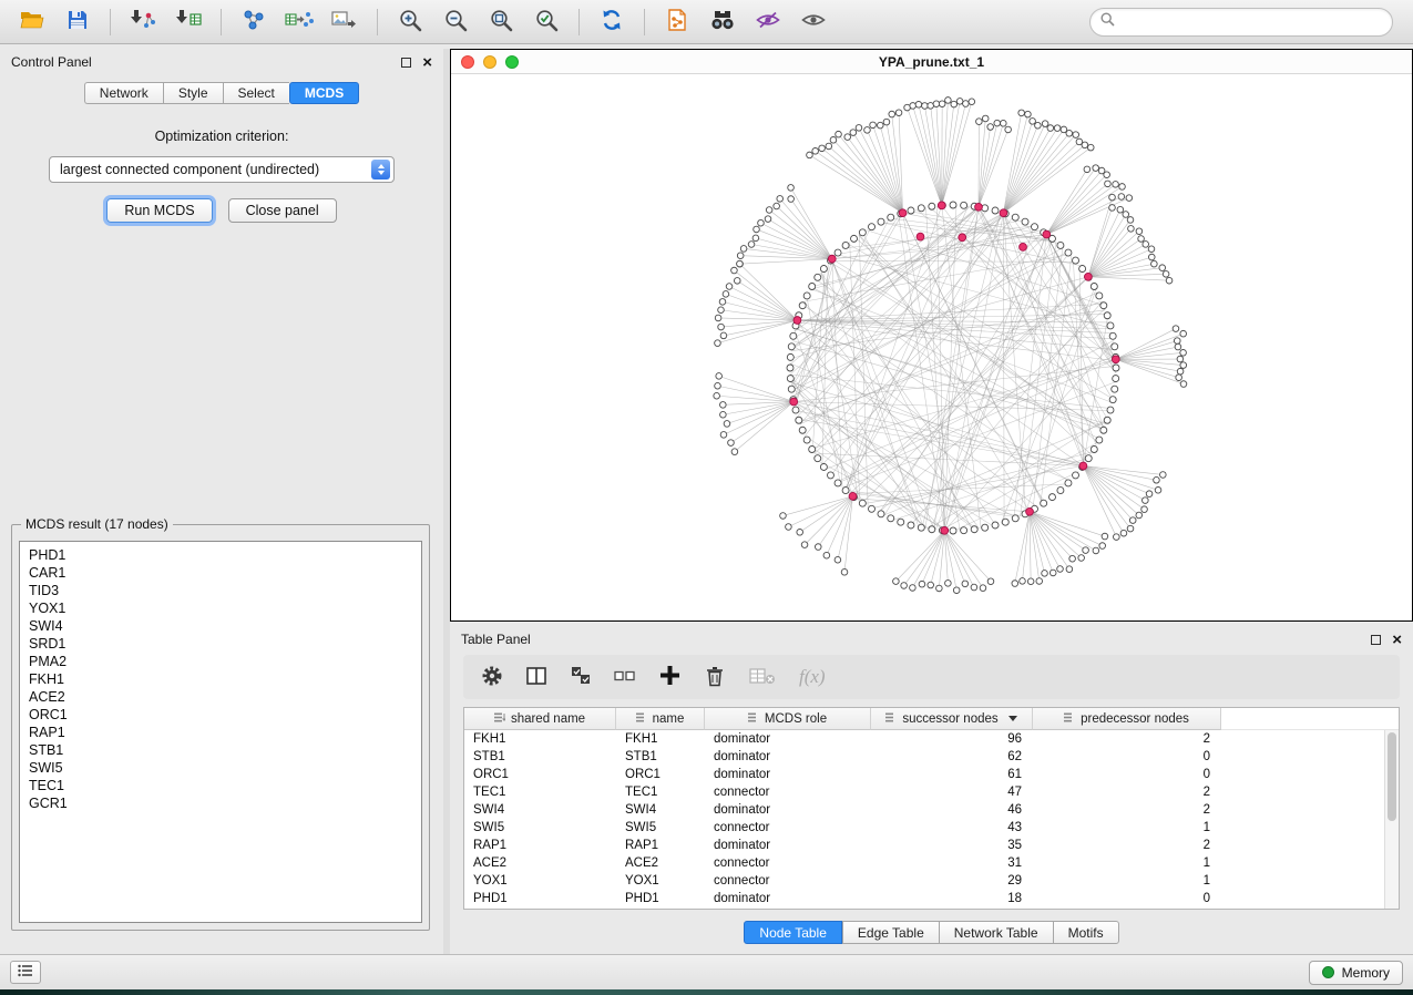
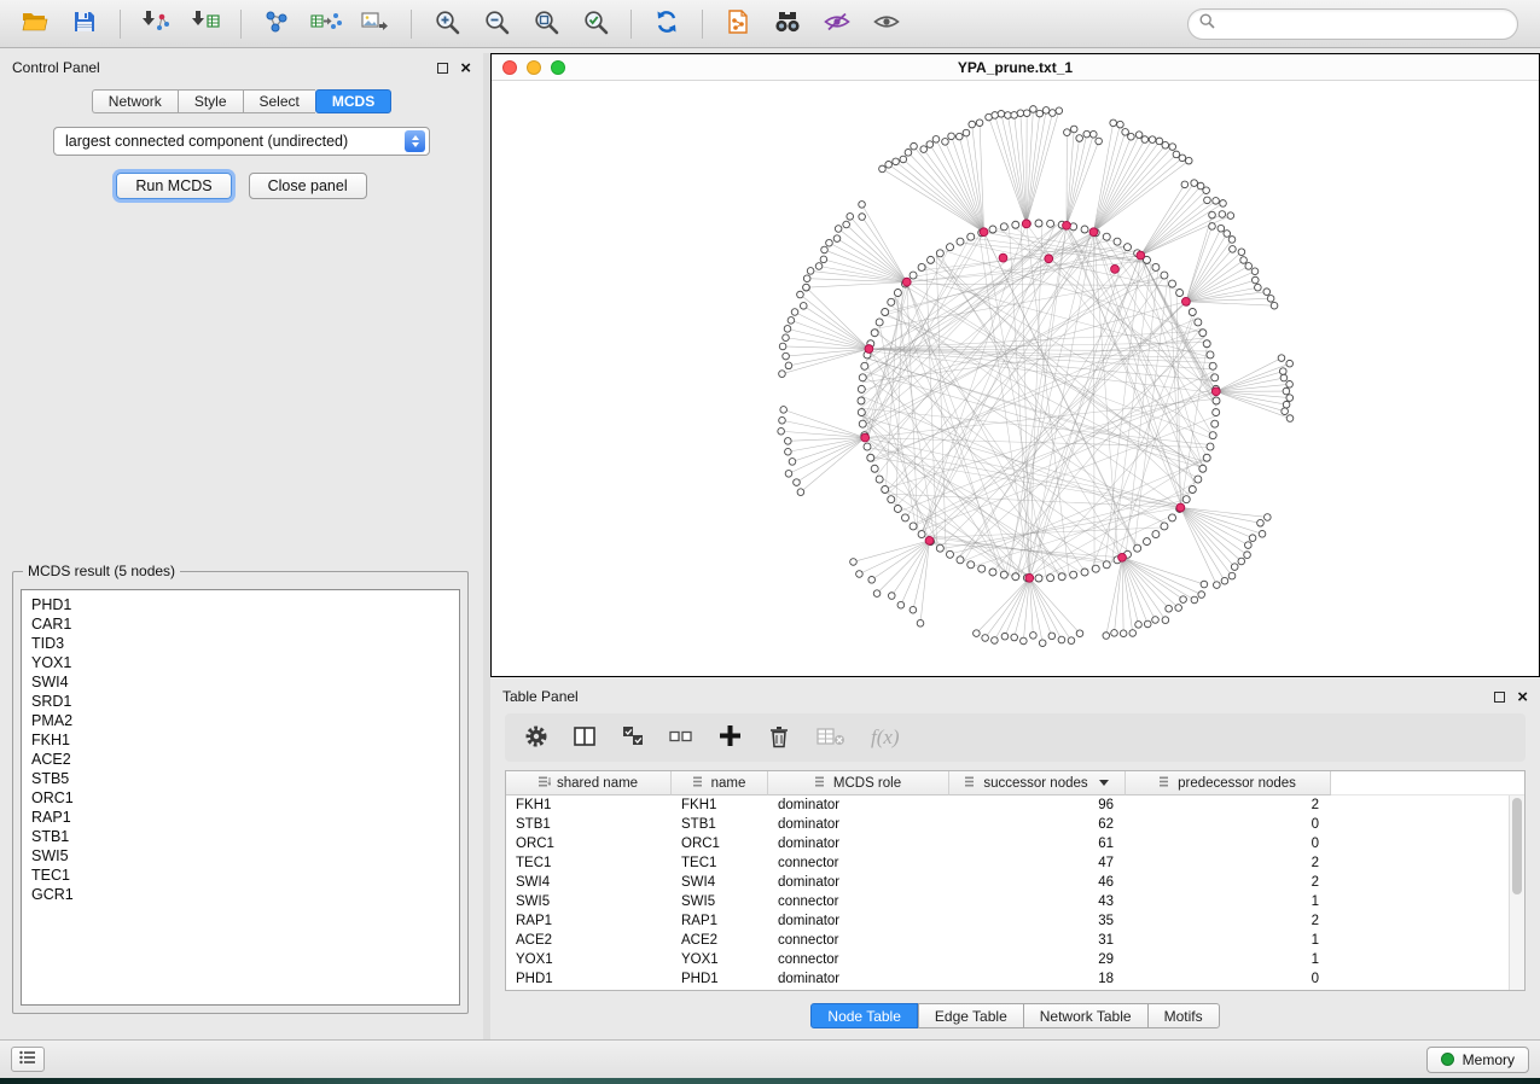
  Control Panel
  ×
  Network
  Style
  Select
  MCDS
- Optimization criterion:
  largest connected component (undirected)
  Run MCDS
  Close panel
- MCDS result (17 nodes)
+ MCDS result (5 nodes)
  PHD1
  CAR1
  TID3
  YOX1
  SWI4
  SRD1
  PMA2
  FKH1
  ACE2
+ STB5
  ORC1
  RAP1
  STB1
  SWI5
  TEC1
  GCR1
  YPA_prune.txt_1
  Table Panel
  ×
  f(x)
  shared name
  name
  MCDS role
  successor nodes
  predecessor nodes
  FKH1
  FKH1
  dominator
  96
  2
  STB1
  STB1
  dominator
  62
  0
  ORC1
  ORC1
  dominator
  61
  0
  TEC1
  TEC1
  connector
  47
  2
  SWI4
  SWI4
  dominator
  46
  2
  SWI5
  SWI5
  connector
  43
  1
  RAP1
  RAP1
  dominator
  35
  2
  ACE2
  ACE2
  connector
  31
  1
  YOX1
  YOX1
  connector
  29
  1
  PHD1
  PHD1
  dominator
  18
  0
  Node Table
  Edge Table
  Network Table
  Motifs
  Memory
